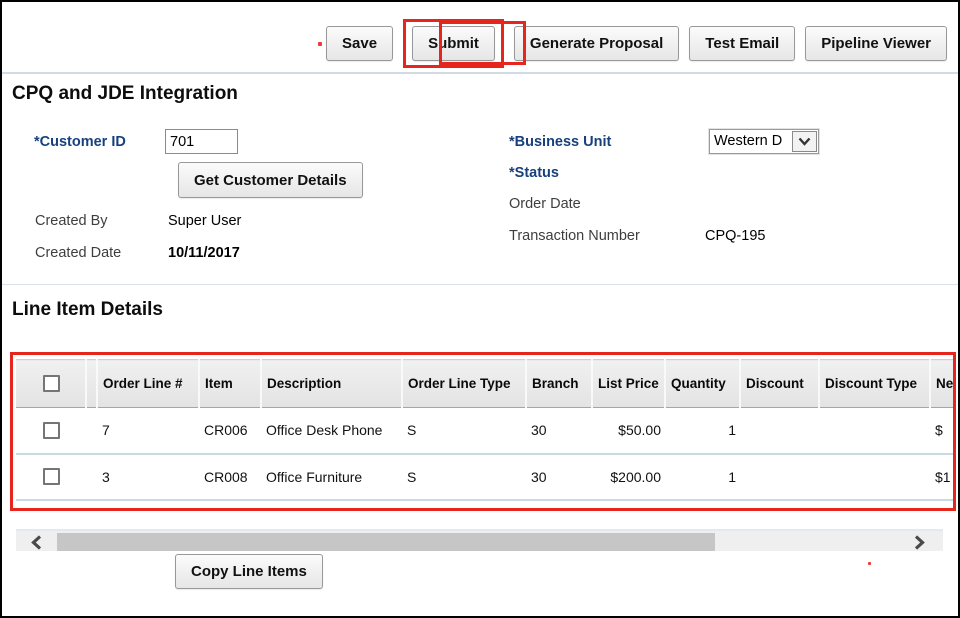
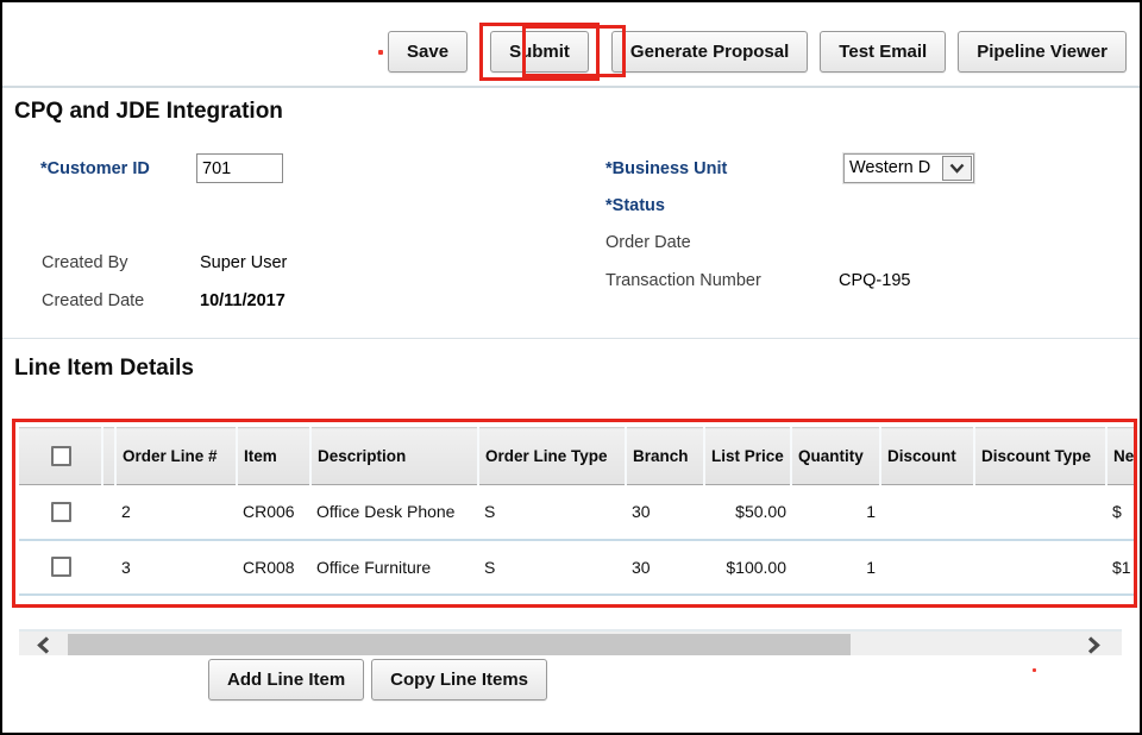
  Save
  Submit
  Generate Proposal
  Test Email
  Pipeline Viewer
  CPQ and JDE Integration
  *Customer ID
  701
- Get Customer Details
  Created By
  Super User
  Created Date
  10/11/2017
  *Business Unit
  Western D
  *Status
  Order Date
  Transaction Number
  CPQ-195
  Line Item Details
  		Order Line #	Item	Description	Order Line Type	Branch	List Price	Quantity	Discount	Discount Type	Net
- 		7	CR006	Office Desk Phone	S	30	$50.00	1			$
+ 		2	CR006	Office Desk Phone	S	30	$50.00	1			$
- 		3	CR008	Office Furniture	S	30	$200.00	1			$1
+ 		3	CR008	Office Furniture	S	30	$100.00	1			$1
+ Add Line Item
  Copy Line Items
